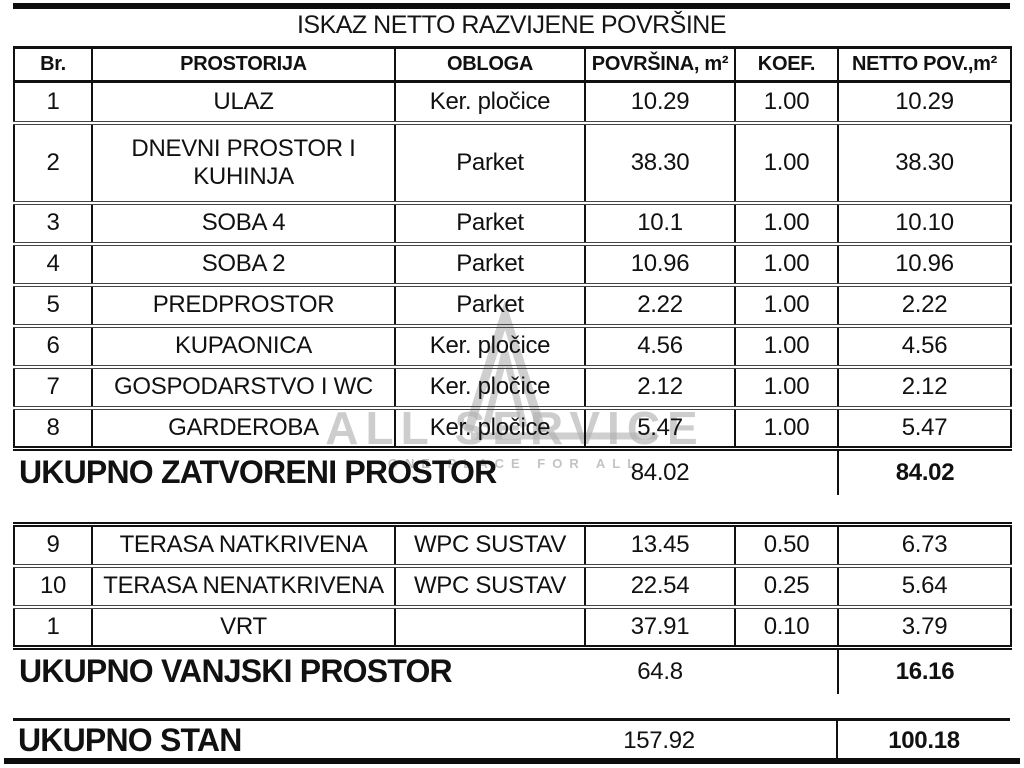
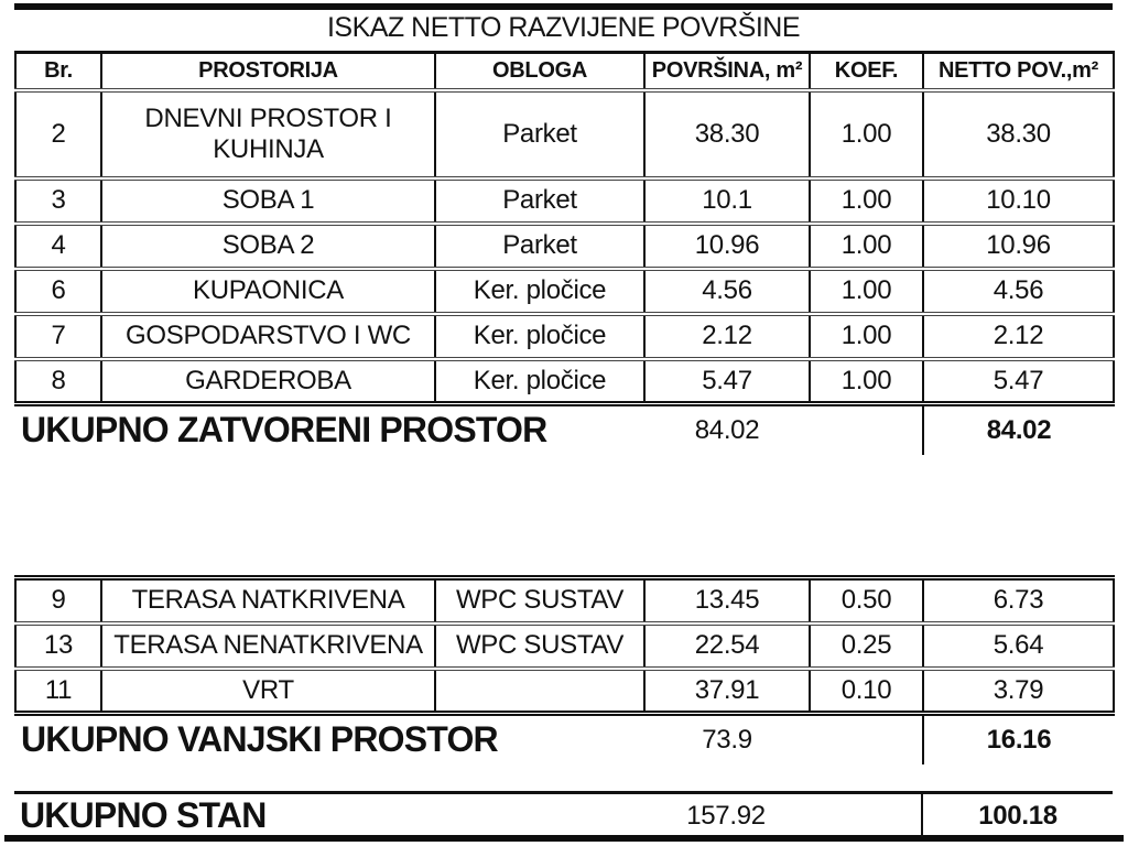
  ISKAZ NETTO RAZVIJENE POVRŠINE
- ALL SERVICE
- ONE PLACE FOR ALL
  Br.	PROSTORIJA	OBLOGA	POVRŠINA, m²	KOEF.	NETTO POV.,m²
- 1	ULAZ	Ker. pločice	10.29	1.00	10.29
  2	DNEVNI PROSTOR I KUHINJA	Parket	38.30	1.00	38.30
- 3	SOBA 4	Parket	10.1	1.00	10.10
+ 3	SOBA 1	Parket	10.1	1.00	10.10
  4	SOBA 2	Parket	10.96	1.00	10.96
- 5	PREDPROSTOR	Parket	2.22	1.00	2.22
  6	KUPAONICA	Ker. pločice	4.56	1.00	4.56
  7	GOSPODARSTVO I WC	Ker. pločice	2.12	1.00	2.12
  8	GARDEROBA	Ker. pločice	5.47	1.00	5.47
  UKUPNO ZATVORENI PROSTOR	84.02		84.02
  9	TERASA NATKRIVENA	WPC SUSTAV	13.45	0.50	6.73
- 10	TERASA NENATKRIVENA	WPC SUSTAV	22.54	0.25	5.64
+ 13	TERASA NENATKRIVENA	WPC SUSTAV	22.54	0.25	5.64
- 1	VRT		37.91	0.10	3.79
+ 11	VRT		37.91	0.10	3.79
- UKUPNO VANJSKI PROSTOR	64.8		16.16
+ UKUPNO VANJSKI PROSTOR	73.9		16.16
  UKUPNO STAN	157.92		100.18
